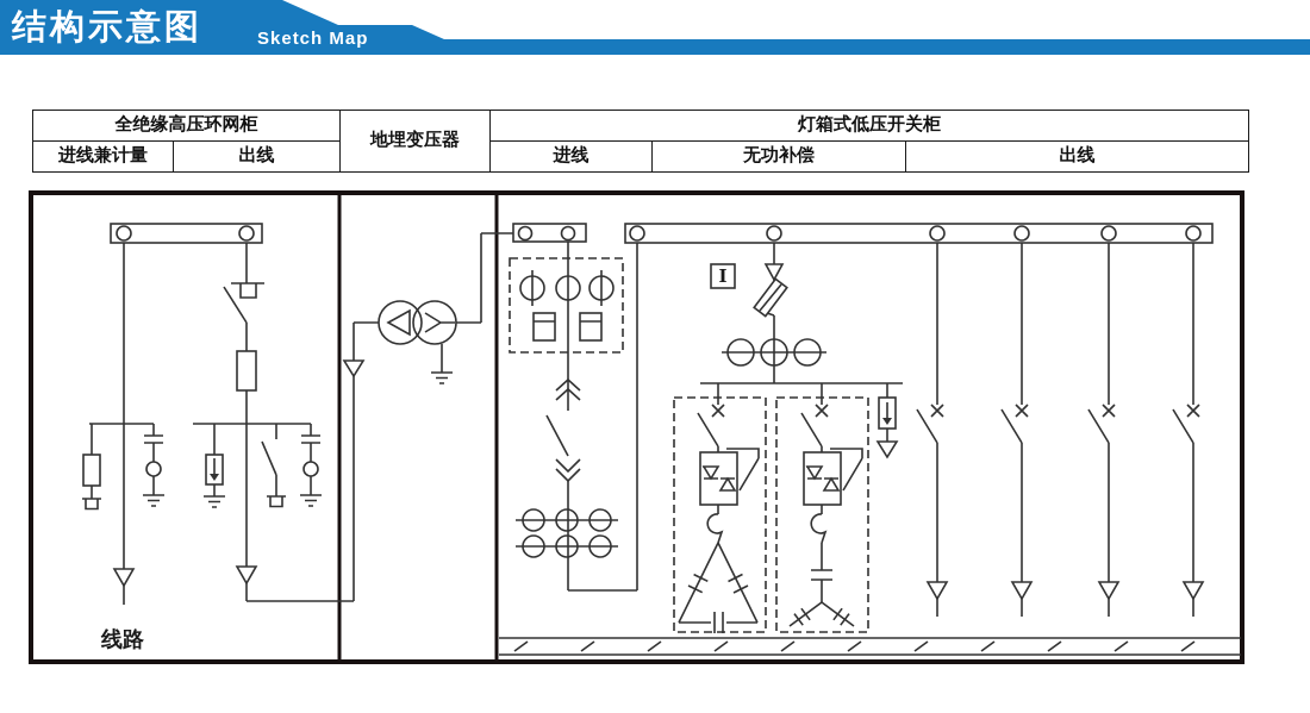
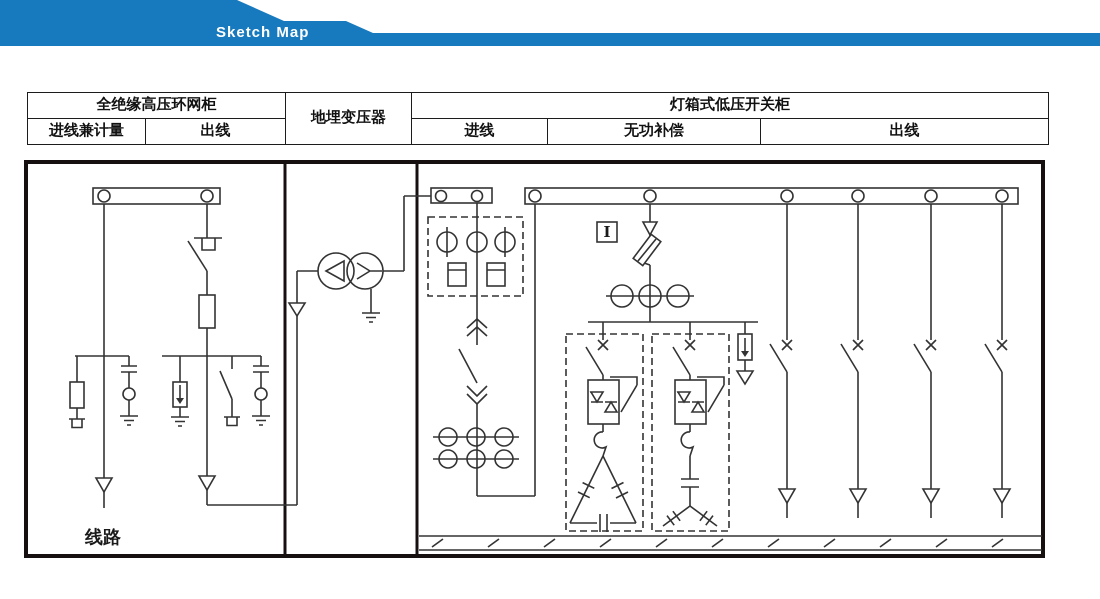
- 结构示意图
  Sketch Map
  全绝缘高压环网柜	地埋变压器	灯箱式低压开关柜
  进线兼计量	出线	进线	无功补偿	出线
  线路
  I
